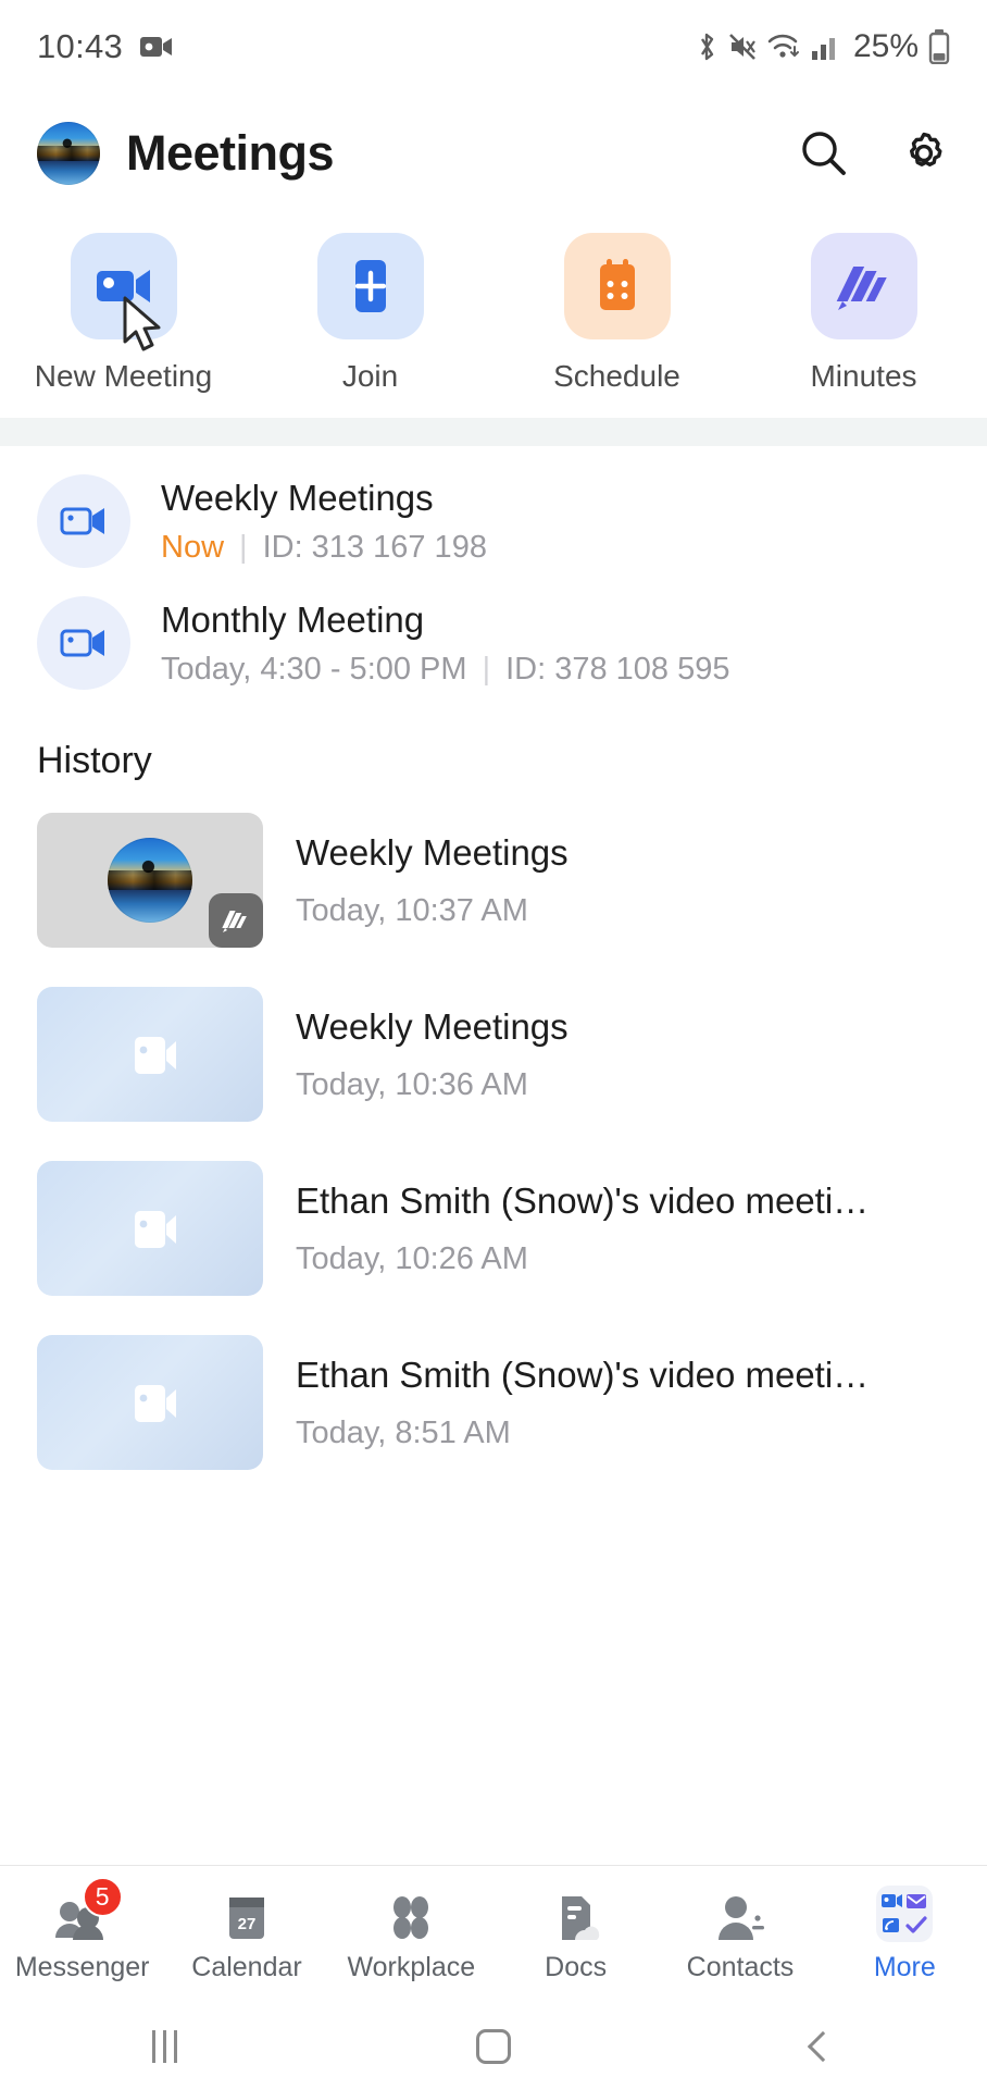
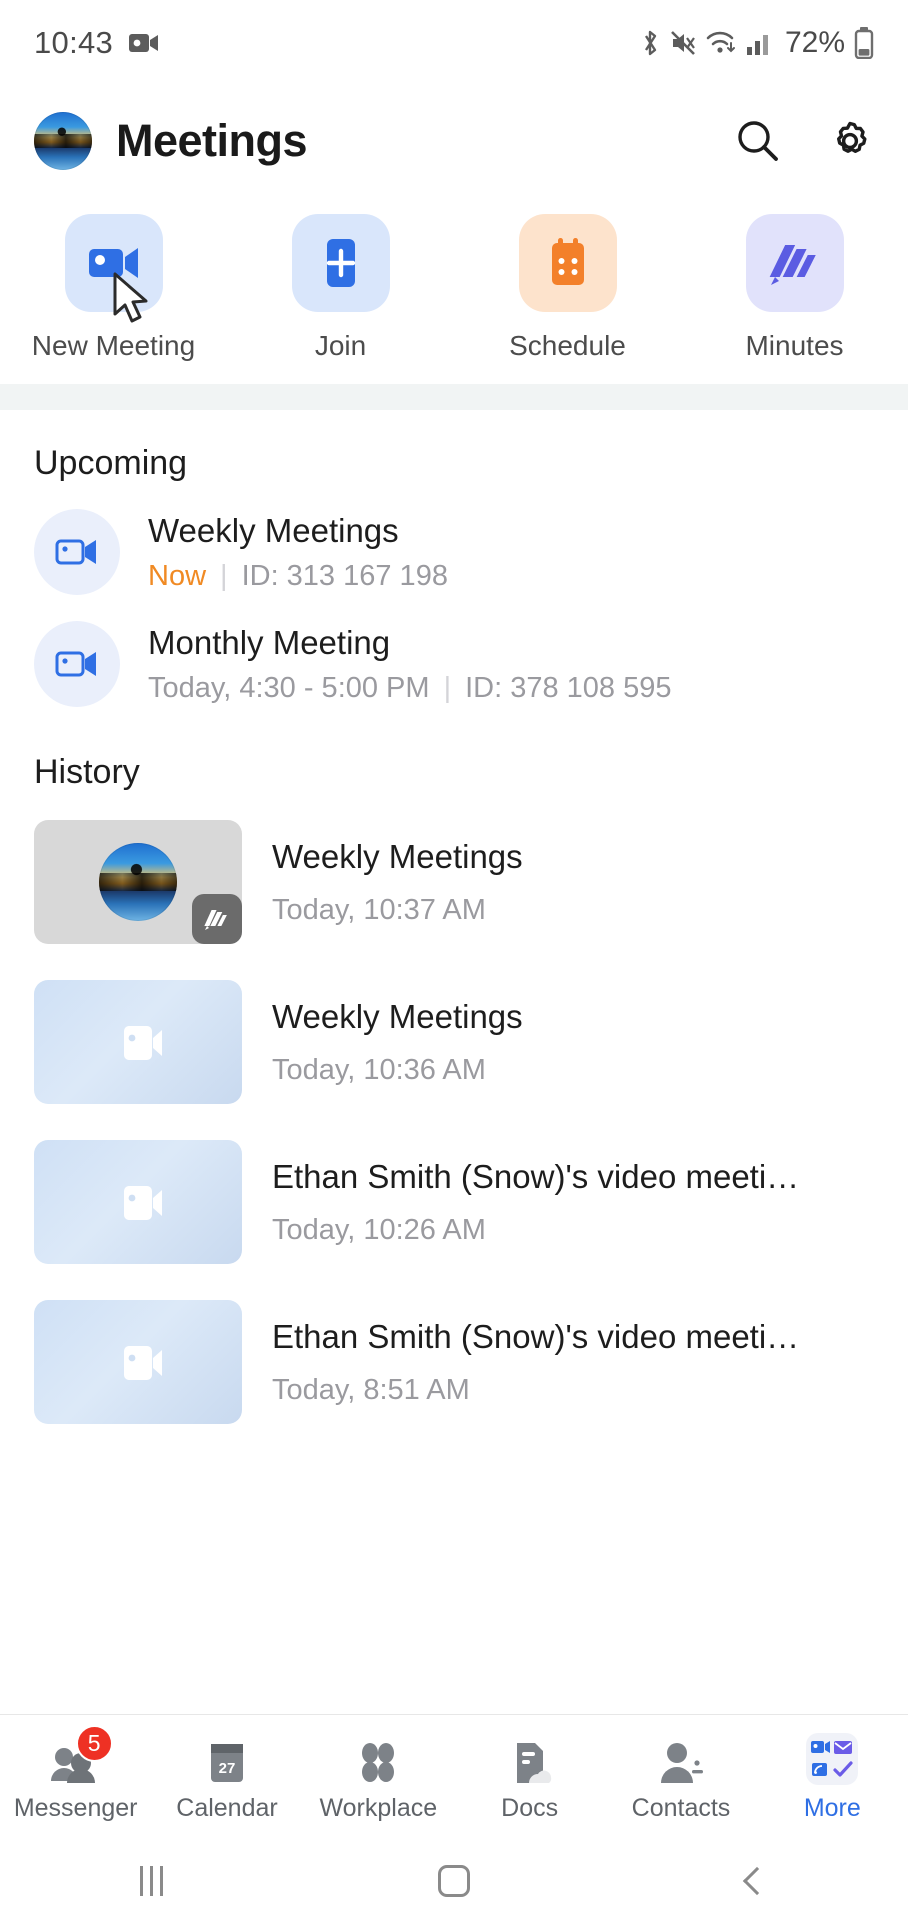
  10:43
- 25%
+ 72%
  Meetings
  New Meeting
  Join
  Schedule
  Minutes
+ Upcoming
  Weekly Meetings
  Now
  |
  ID: 313 167 198
  Monthly Meeting
  Today, 4:30 - 5:00 PM
  |
  ID: 378 108 595
  History
  Weekly Meetings
  Today, 10:37 AM
  Weekly Meetings
  Today, 10:36 AM
  Ethan Smith (Snow)'s video meeti…
  Today, 10:26 AM
  Ethan Smith (Snow)'s video meeti…
  Today, 8:51 AM
  5
  Messenger
  27
  Calendar
  Workplace
  Docs
  Contacts
  More
